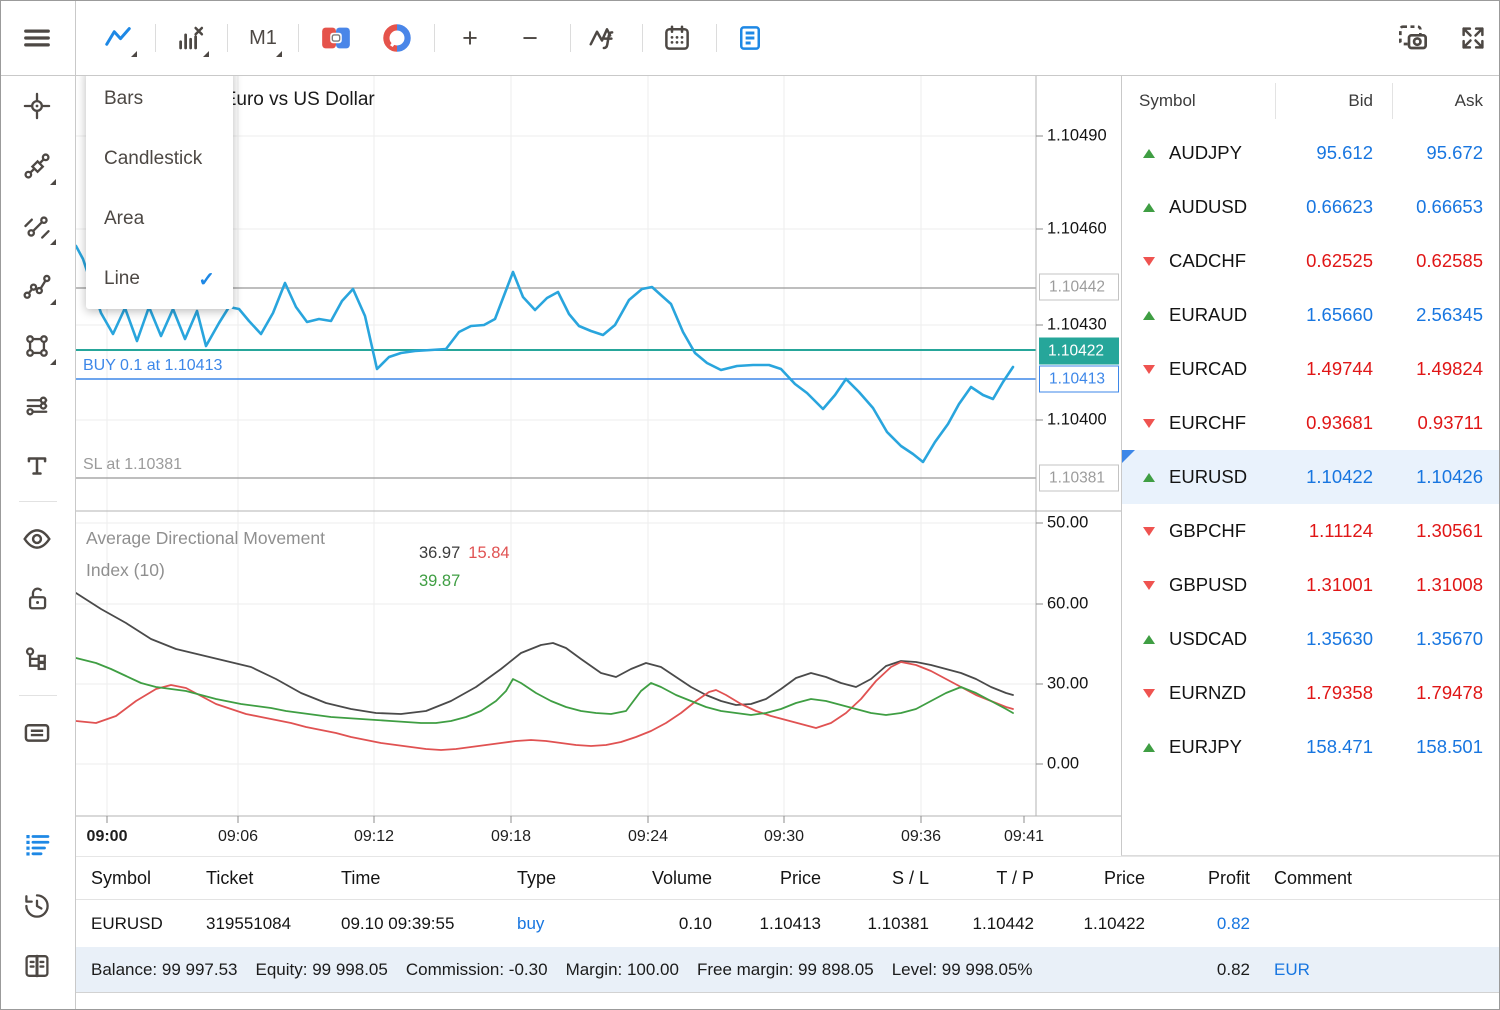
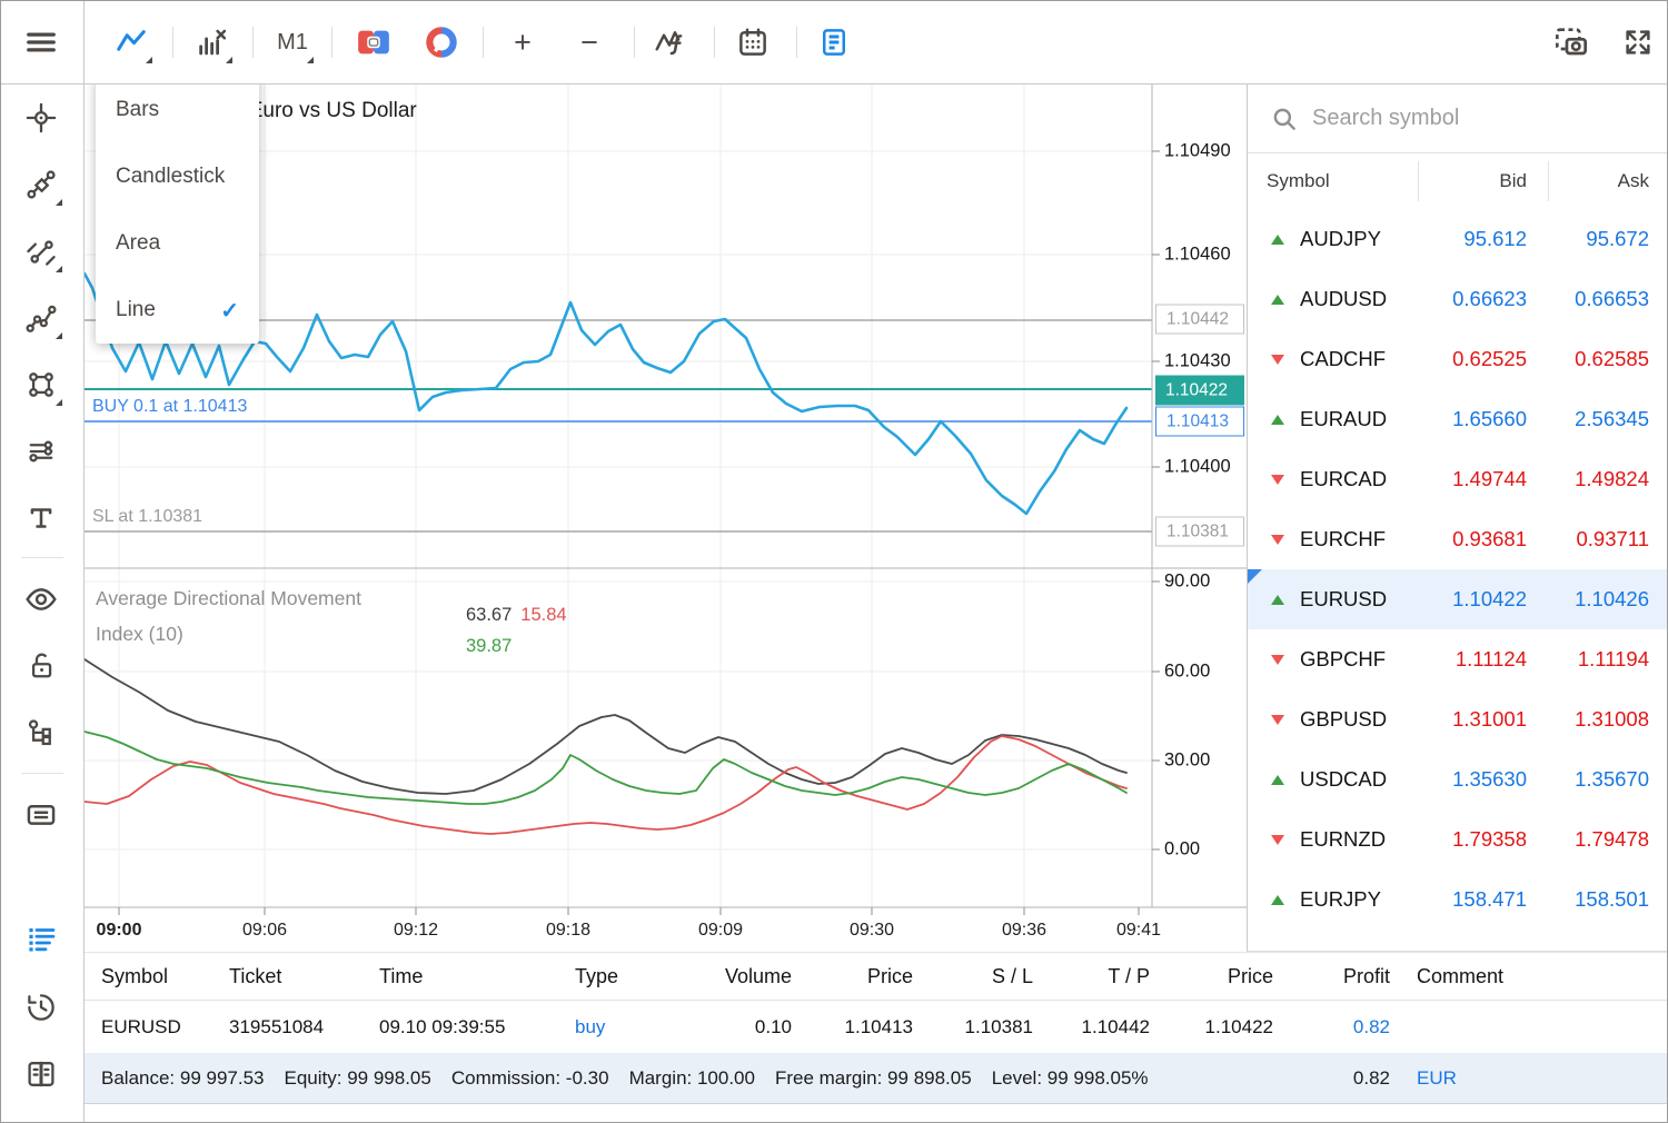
  M1
  +
  −
  BUY 0.1 at 1.10413
  SL at 1.10381
  Average Directional Movement
  Index (10)
- 36.97 15.84
+ 63.67 15.84
  39.87
  1.10490
  1.10460
  1.10442
  1.10430
  1.10422
  1.10413
  1.10400
  1.10381
- 50.00
+ 90.00
  60.00
  30.00
  0.00
  09:00
  09:06
  09:12
  09:18
- 09:24
+ 09:09
  09:30
  09:36
  09:41
  Bars
  Candlestick
  Area
  Line
  ✓
+ Search symbol
  Symbol
  Bid
  Ask
  AUDJPY
  95.612
  95.672
  AUDUSD
  0.66623
  0.66653
  CADCHF
  0.62525
  0.62585
  EURAUD
  1.65660
  2.56345
  EURCAD
  1.49744
  1.49824
  EURCHF
  0.93681
  0.93711
  EURUSD
  1.10422
  1.10426
  GBPCHF
  1.11124
- 1.30561
+ 1.11194
  GBPUSD
  1.31001
  1.31008
  USDCAD
  1.35630
  1.35670
  EURNZD
  1.79358
  1.79478
  EURJPY
  158.471
  158.501
  Symbol
  Ticket
  Time
  Type
  Volume
  Price
  S / L
  T / P
  Price
  Profit
  Comment
  EURUSD
  319551084
  09.10 09:39:55
  buy
  0.10
  1.10413
  1.10381
  1.10442
  1.10422
  0.82
  Balance: 99 997.53 Equity: 99 998.05 Commission: -0.30 Margin: 100.00 Free margin: 99 898.05 Level: 99 998.05%
  0.82
  EUR
